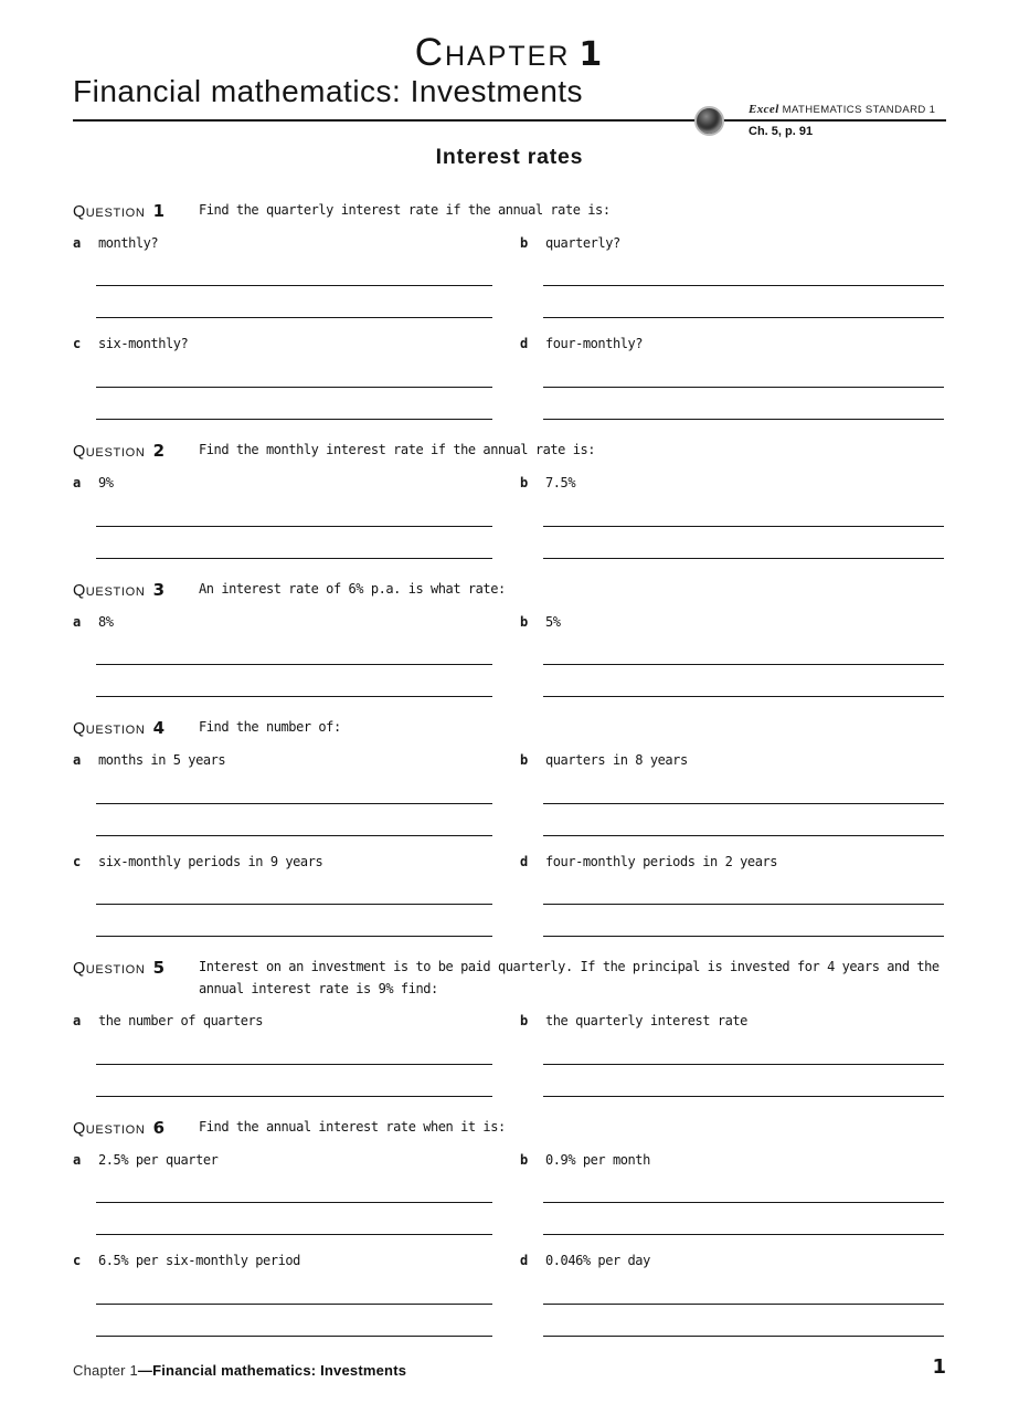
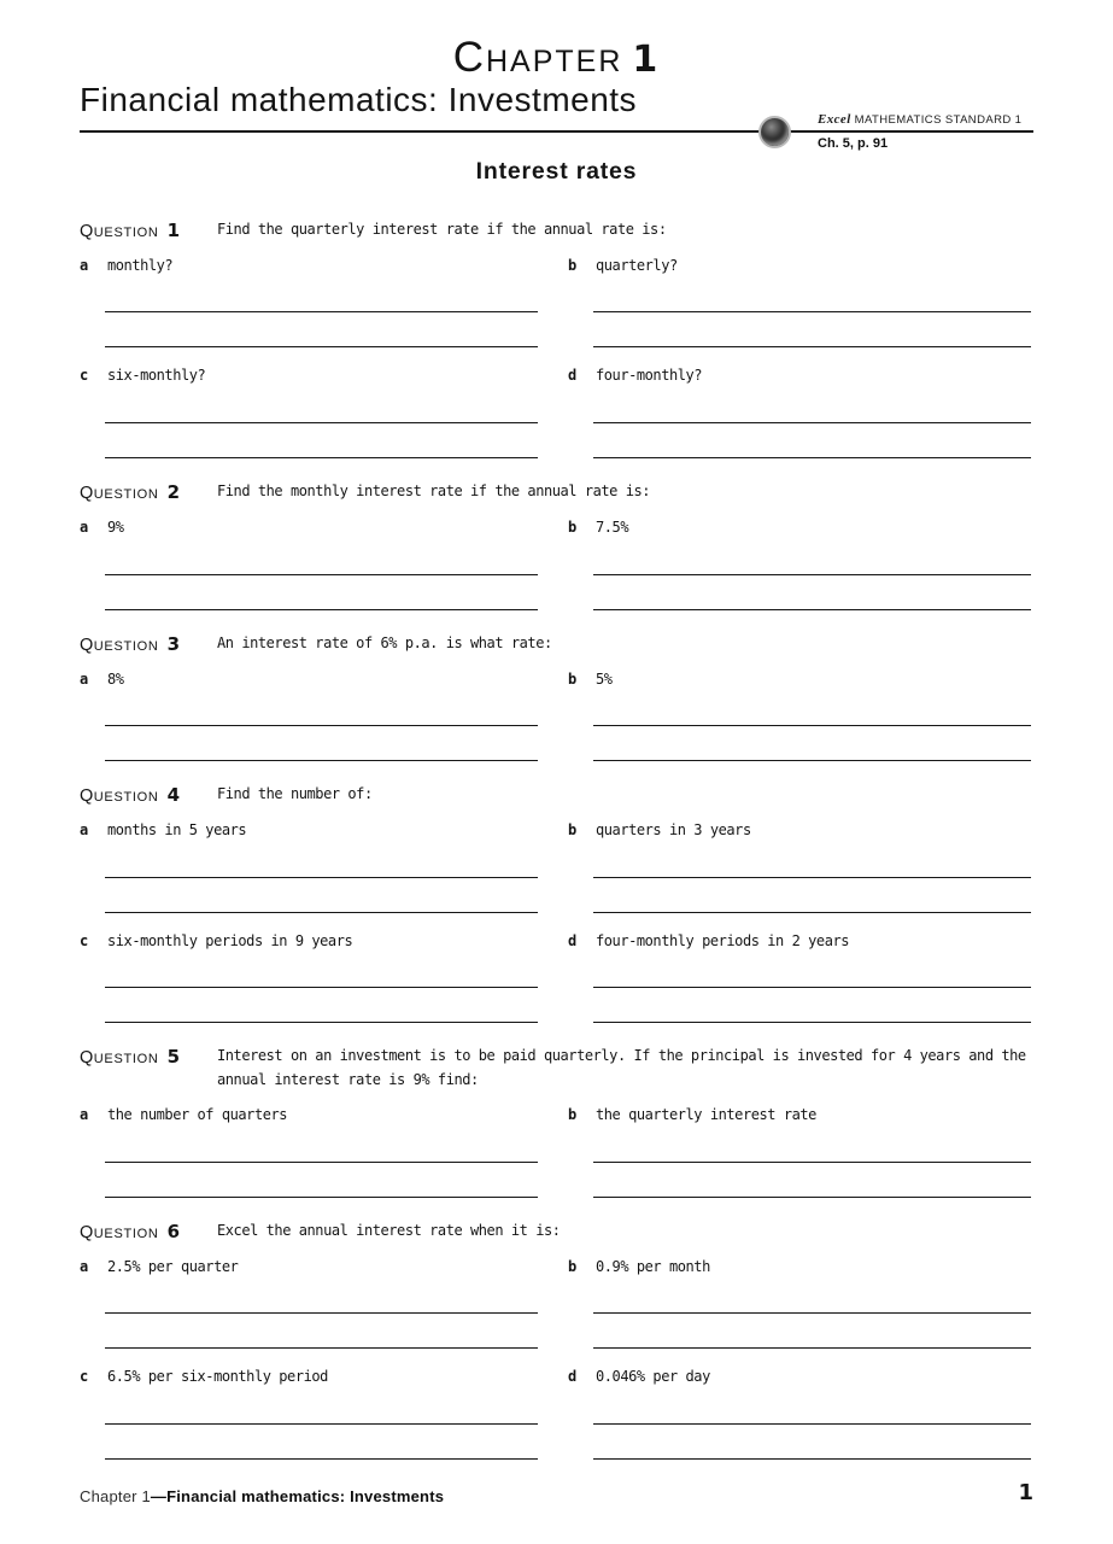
  CHAPTER 1
  Financial mathematics: Investments
  Excel MATHEMATICS STANDARD 1
  Ch. 5, p. 91
  Interest rates
  QUESTION 1
  Find the quarterly interest rate if the annual rate is:
  a
  monthly?
  b
  quarterly?
  c
  six-monthly?
  d
  four-monthly?
  QUESTION 2
  Find the monthly interest rate if the annual rate is:
  a
  9%
  b
  7.5%
  QUESTION 3
  An interest rate of 6% p.a. is what rate:
  a
  8%
  b
  5%
  QUESTION 4
  Find the number of:
  a
  months in 5 years
  b
- quarters in 8 years
+ quarters in 3 years
  c
  six-monthly periods in 9 years
  d
  four-monthly periods in 2 years
  QUESTION 5
  Interest on an investment is to be paid quarterly. If the principal is invested for 4 years and the annual interest rate is 9% find:
  a
  the number of quarters
  b
  the quarterly interest rate
  QUESTION 6
- Find the annual interest rate when it is:
+ Excel the annual interest rate when it is:
  a
  2.5% per quarter
  b
  0.9% per month
  c
  6.5% per six-monthly period
  d
  0.046% per day
  Chapter 1—Financial mathematics: Investments
  1
